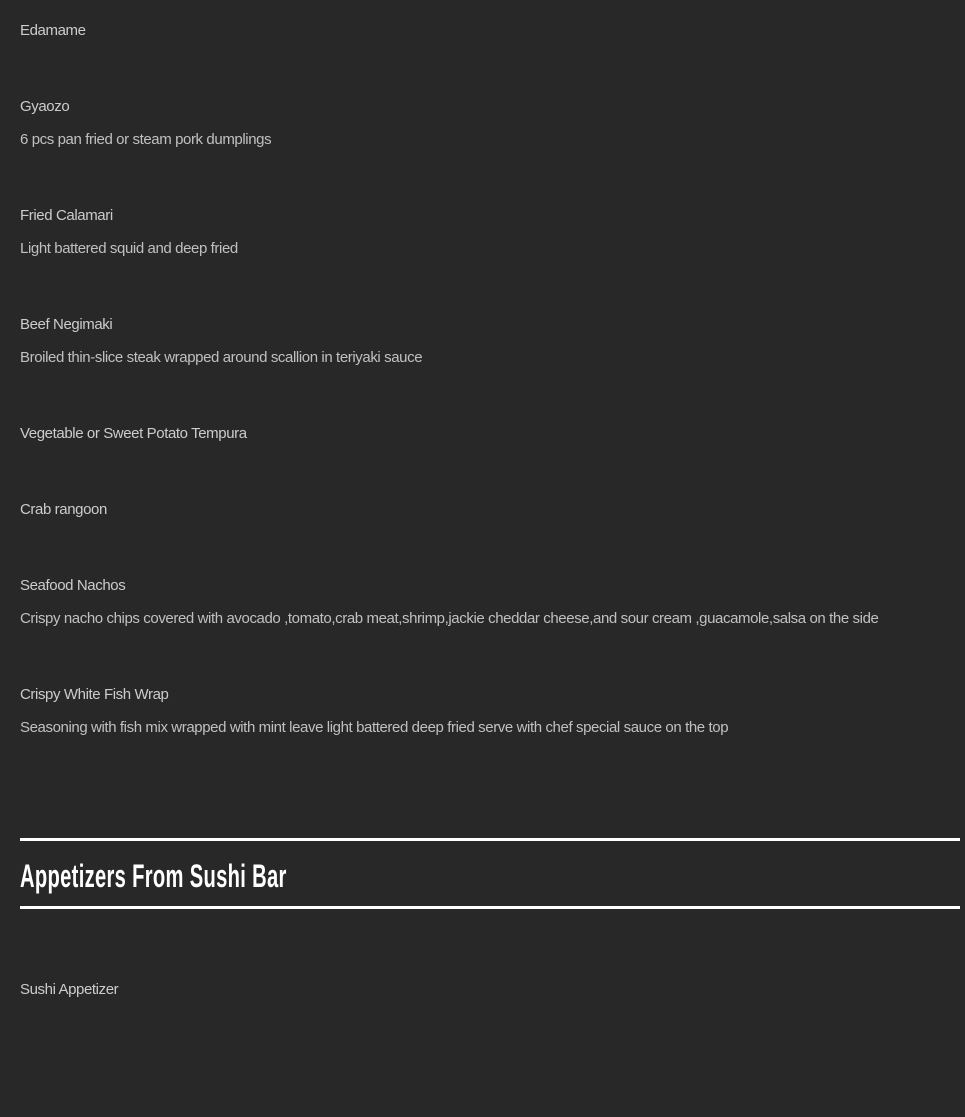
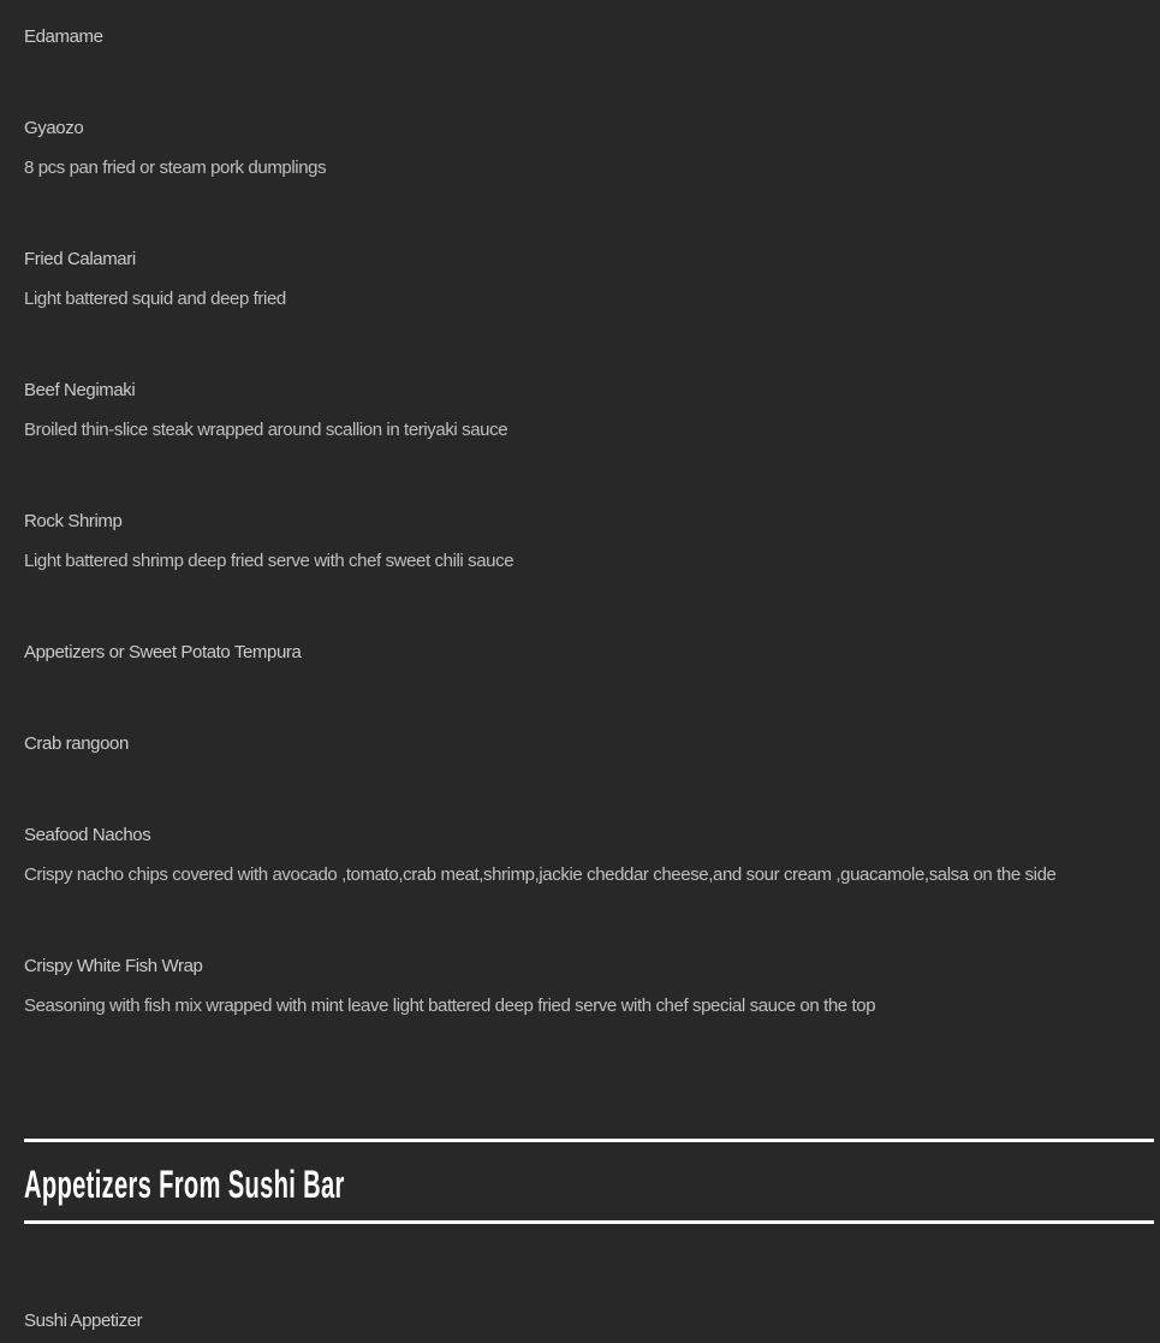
  Edamame
  Gyaozo
- 6 pcs pan fried or steam pork dumplings
+ 8 pcs pan fried or steam pork dumplings
  Fried Calamari
  Light battered squid and deep fried
  Beef Negimaki
  Broiled thin-slice steak wrapped around scallion in teriyaki sauce
+ Rock Shrimp
+ Light battered shrimp deep fried serve with chef sweet chili sauce
- Vegetable or Sweet Potato Tempura
+ Appetizers or Sweet Potato Tempura
  Crab rangoon
  Seafood Nachos
  Crispy nacho chips covered with avocado ,tomato,crab meat,shrimp,jackie cheddar cheese,and sour cream ,guacamole,salsa on the side
  Crispy White Fish Wrap
  Seasoning with fish mix wrapped with mint leave light battered deep fried serve with chef special sauce on the top
  Appetizers From Sushi Bar
  Sushi Appetizer
